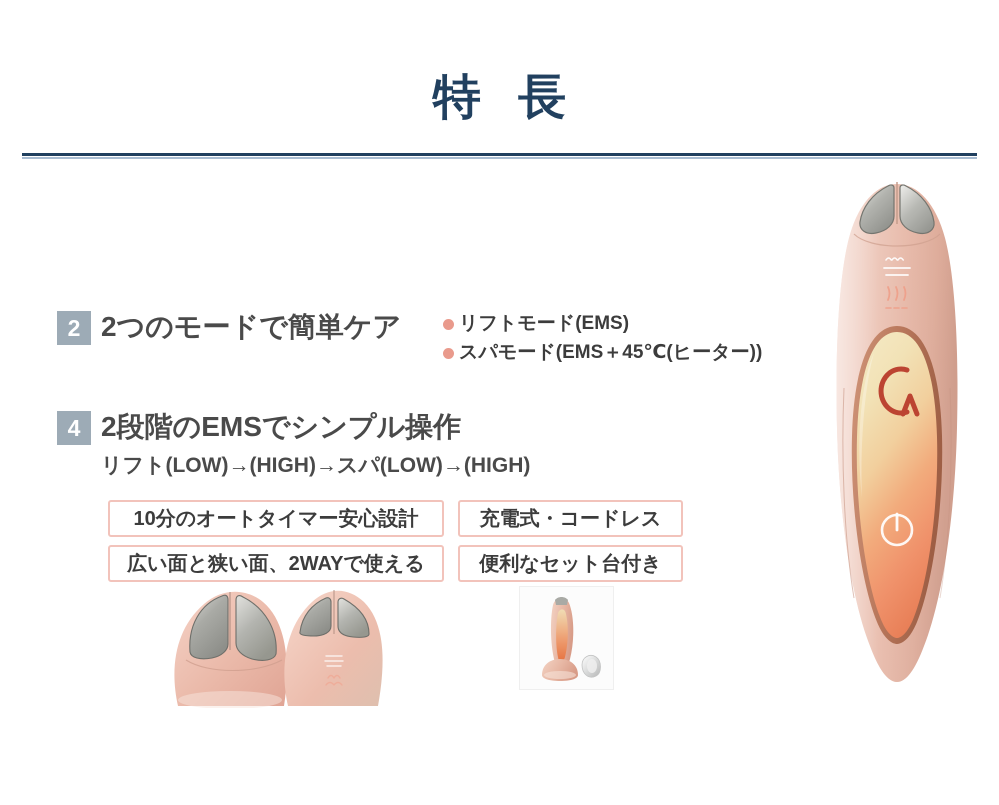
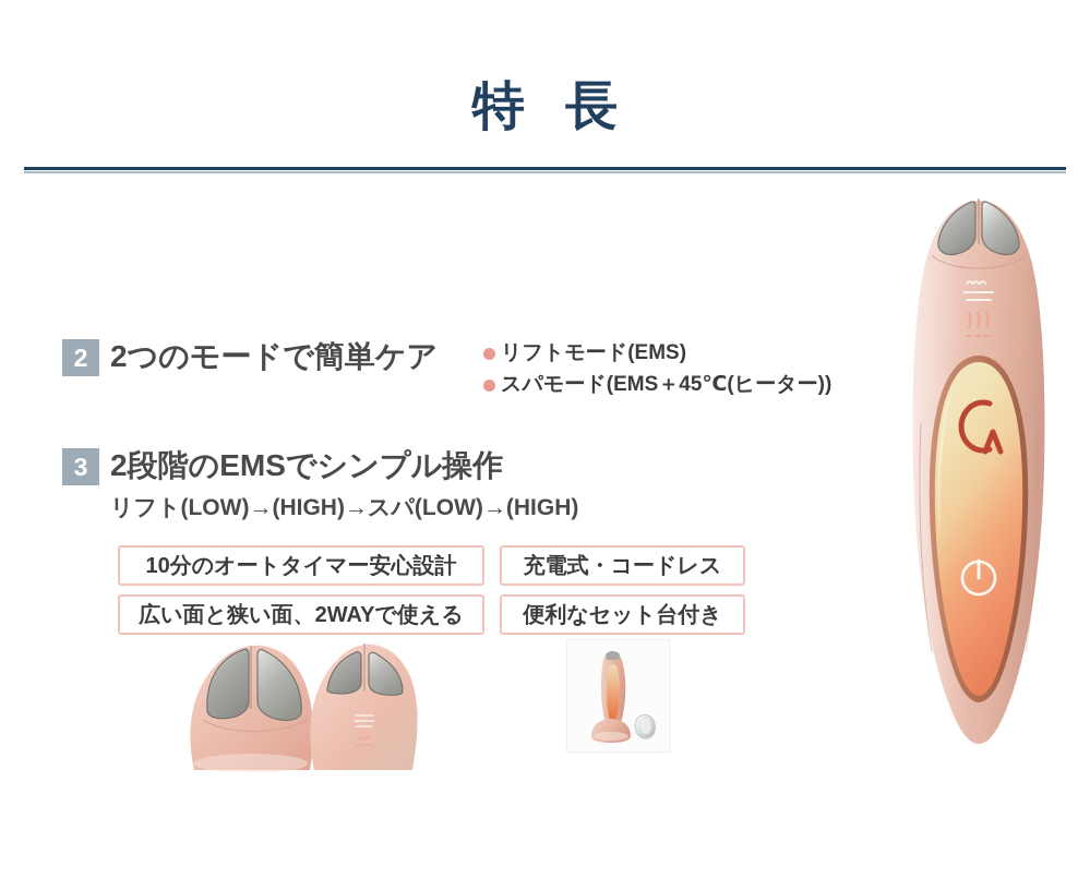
  特 長
  2
  2つのモードで簡単ケア
  リフトモード(EMS)
  スパモード(EMS＋45℃(ヒーター))
- 4
+ 3
  2段階のEMSでシンプル操作
  リフト(LOW)→(HIGH)→スパ(LOW)→(HIGH)
  10分のオートタイマー安心設計
  充電式・コードレス
  広い面と狭い面、2WAYで使える
  便利なセット台付き
